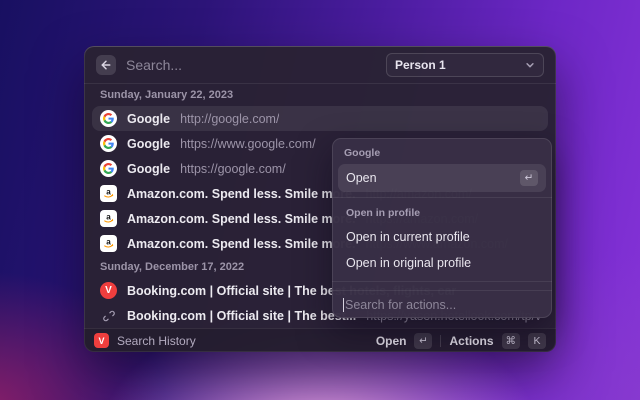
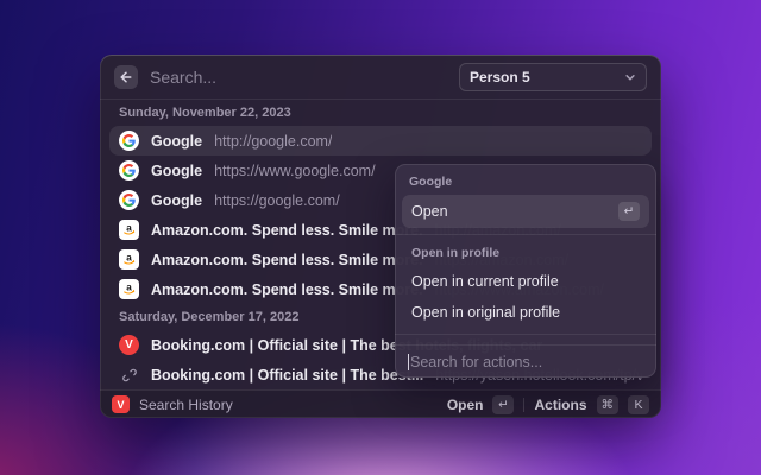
  Search...
- Person 1
+ Person 5
- Sunday, January 22, 2023
+ Sunday, November 22, 2023
  Google
  http://google.com/
  Google
  https://www.google.com/
  Google
  https://google.com/
  a
  Amazon.com. Spend less. Smile m
  a
  Amazon.com. Spend less. Smile m
  a
  Amazon.com. Spend less. Smile m
- Sunday, December 17, 2022
+ Saturday, December 17, 2022
  V
  Booking.com | Official site | The be
  V
  Search History
  Open
  ↵
  Actions
  ⌘
  K
  Google
  Open
  ↵
  Open in profile
  Open in current profile
  Open in original profile
  Search for actions...
